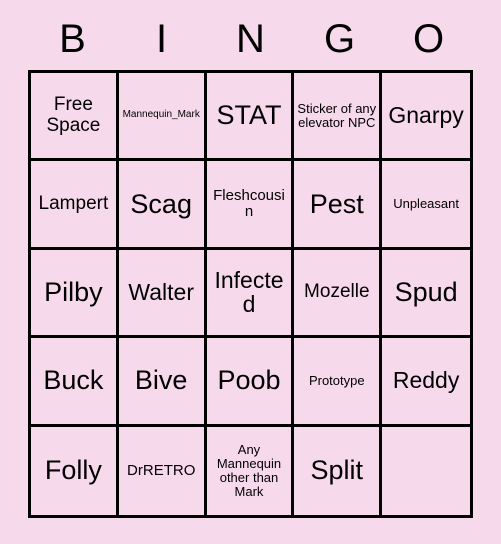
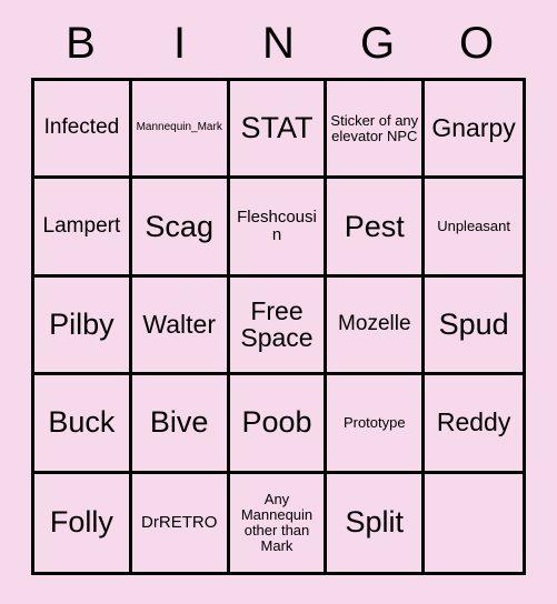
  B
  I
  N
  G
  O
- Free Space
+ Infected
  Mannequin_Mark
  STAT
  Sticker of any elevator NPC
  Gnarpy
  Lampert
  Scag
  Fleshcousin
  Pest
  Unpleasant
  Pilby
  Walter
- Infected
+ Free Space
  Mozelle
  Spud
  Buck
  Bive
  Poob
  Prototype
  Reddy
  Folly
  DrRETRO
  Any Mannequin other than Mark
  Split
